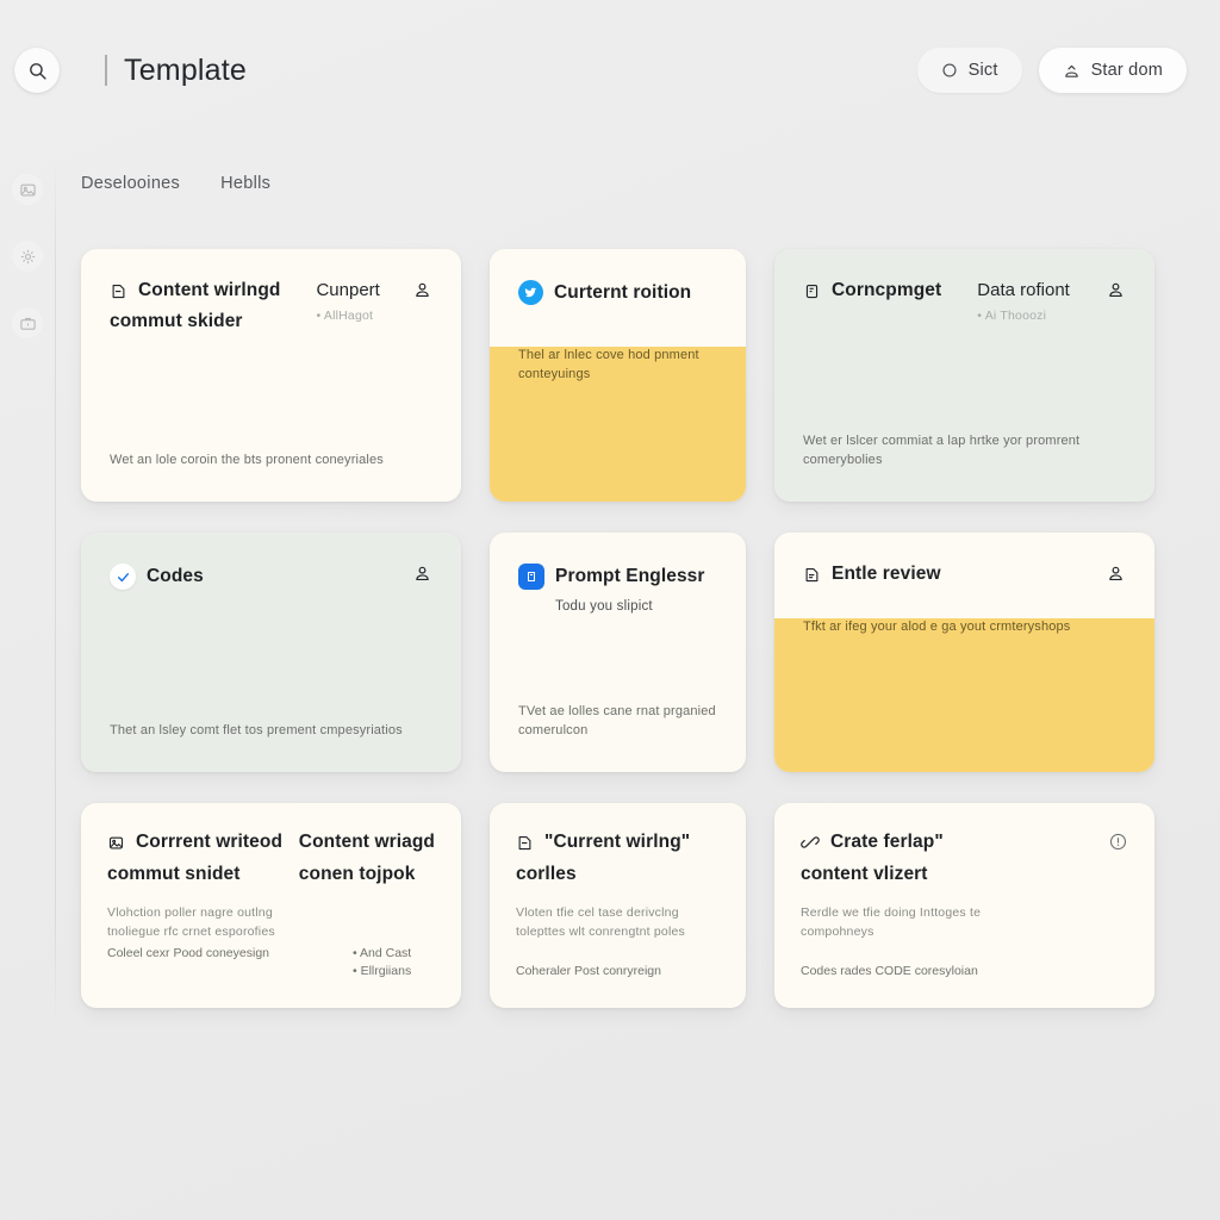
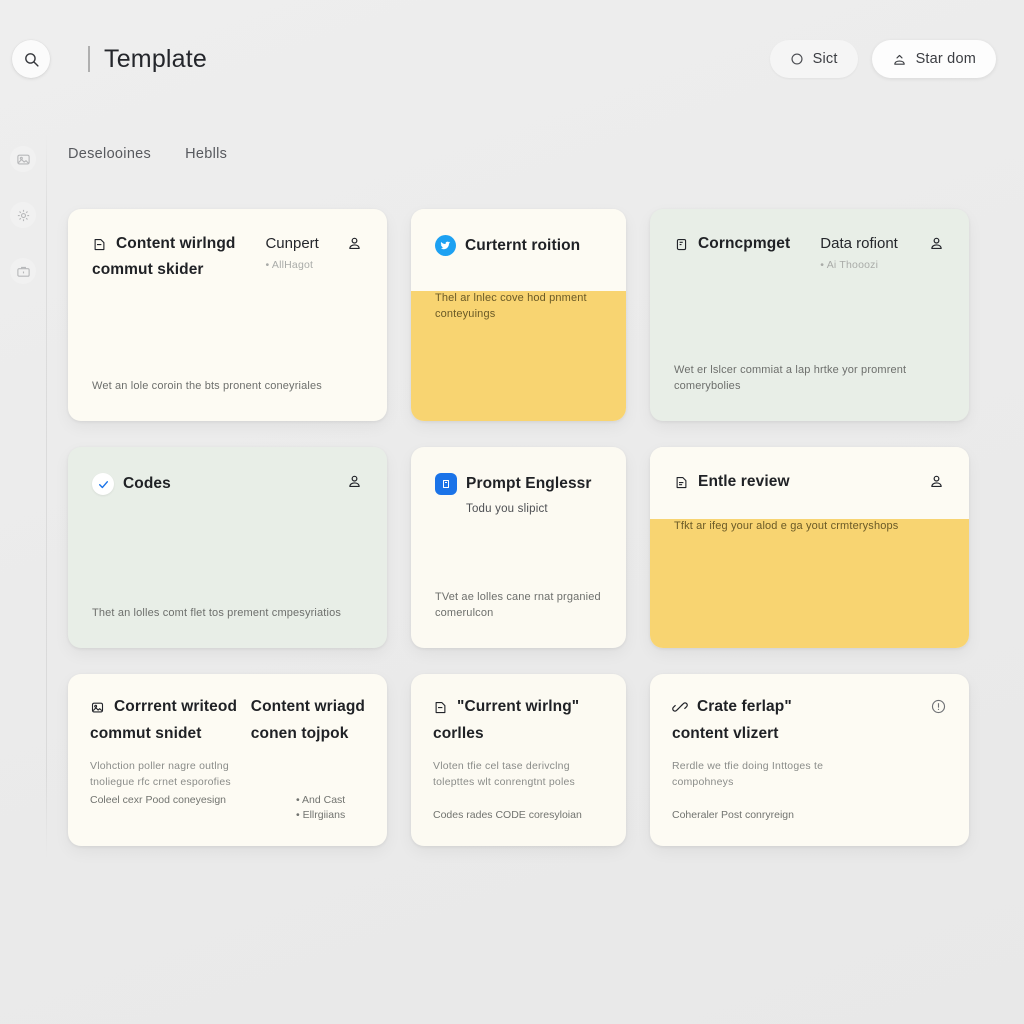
  Template
  Sict
  Star dom
  Deselooines
  Heblls
  Content wirlngd
  commut skider
  Cunpert
  • AllHagot
  Wet an lole coroin the bts pronent coneyriales
  Curternt roition
  Thel ar lnlec cove hod pnment conteyuings
  Corncpmget
  Data rofiont
  • Ai Thooozi
  Wet er lslcer commiat a lap hrtke yor promrent comerybolies
  Codes
- Thet an lsley comt flet tos prement cmpesyriatios
+ Thet an lolles comt flet tos prement cmpesyriatios
  Prompt Englessr
  Todu you slipict
  TVet ae lolles cane rnat prganied comerulcon
  Entle review
  Tfkt ar ifeg your alod e ga yout crmteryshops
  Corrrent writeod
  commut snidet
  Content wriagd
  conen tojpok
  Vlohction poller nagre outlng tnoliegue rfc crnet esporofies
  Coleel cexr Pood coneyesign
  • And Cast
  • Ellrgiians
  "Current wirlng"
  corlles
  Vloten tfie cel tase derivclng tolepttes wlt conrengtnt poles
- Coheraler Post conryreign
+ Codes rades CODE coresyloian
  Crate ferlap"
  content vlizert
  Rerdle we tfie doing Inttoges te compohneys
- Codes rades CODE coresyloian
+ Coheraler Post conryreign
